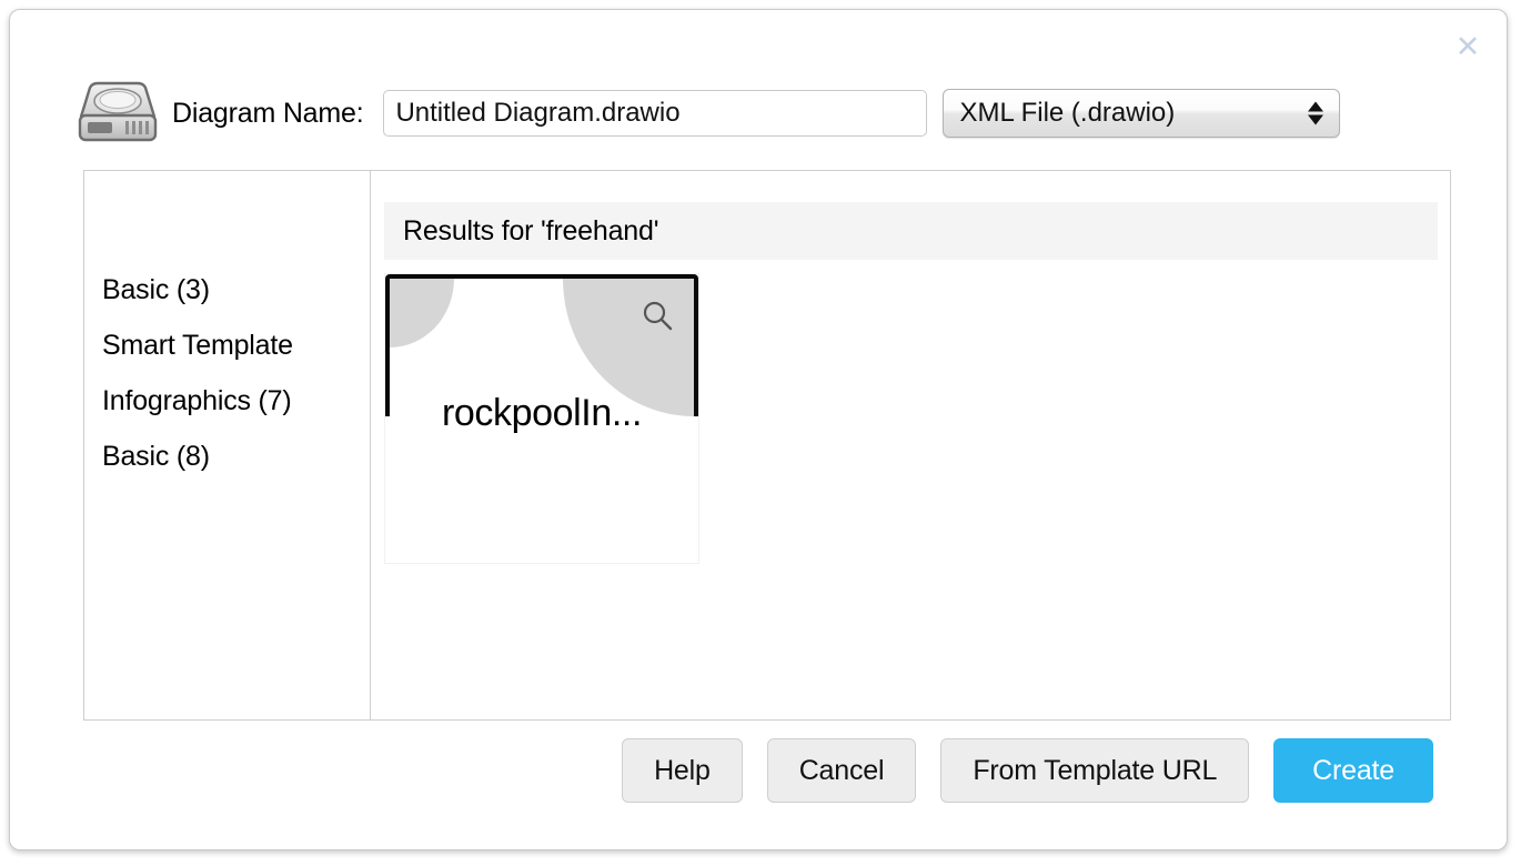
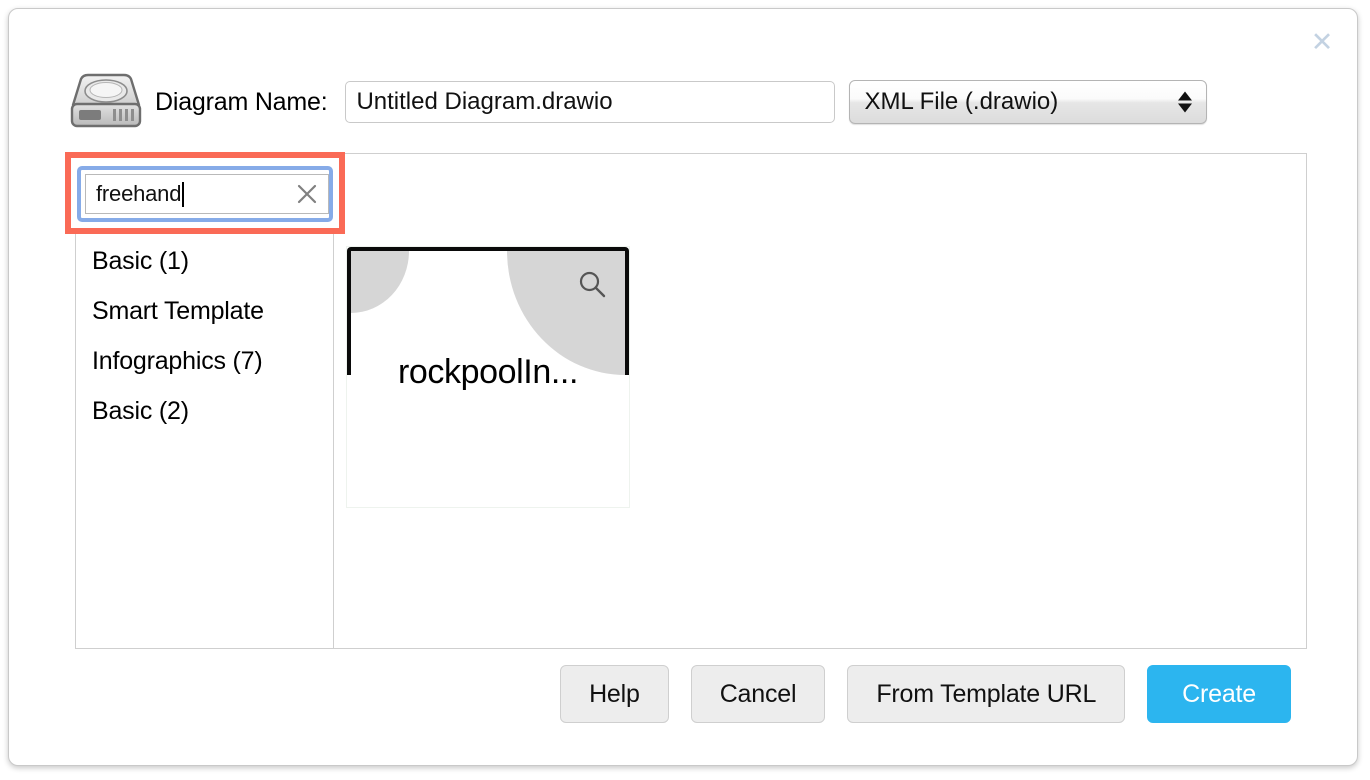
  ✕
  Diagram Name:
  Untitled Diagram.drawio
  XML File (.drawio)
- Basic (3)
+ Basic (1)
  Smart Template
  Infographics (7)
- Basic (8)
+ Basic (2)
- Results for 'freehand'
  rockpoolIn...
+ freehand
  Help
  Cancel
  From Template URL
  Create
